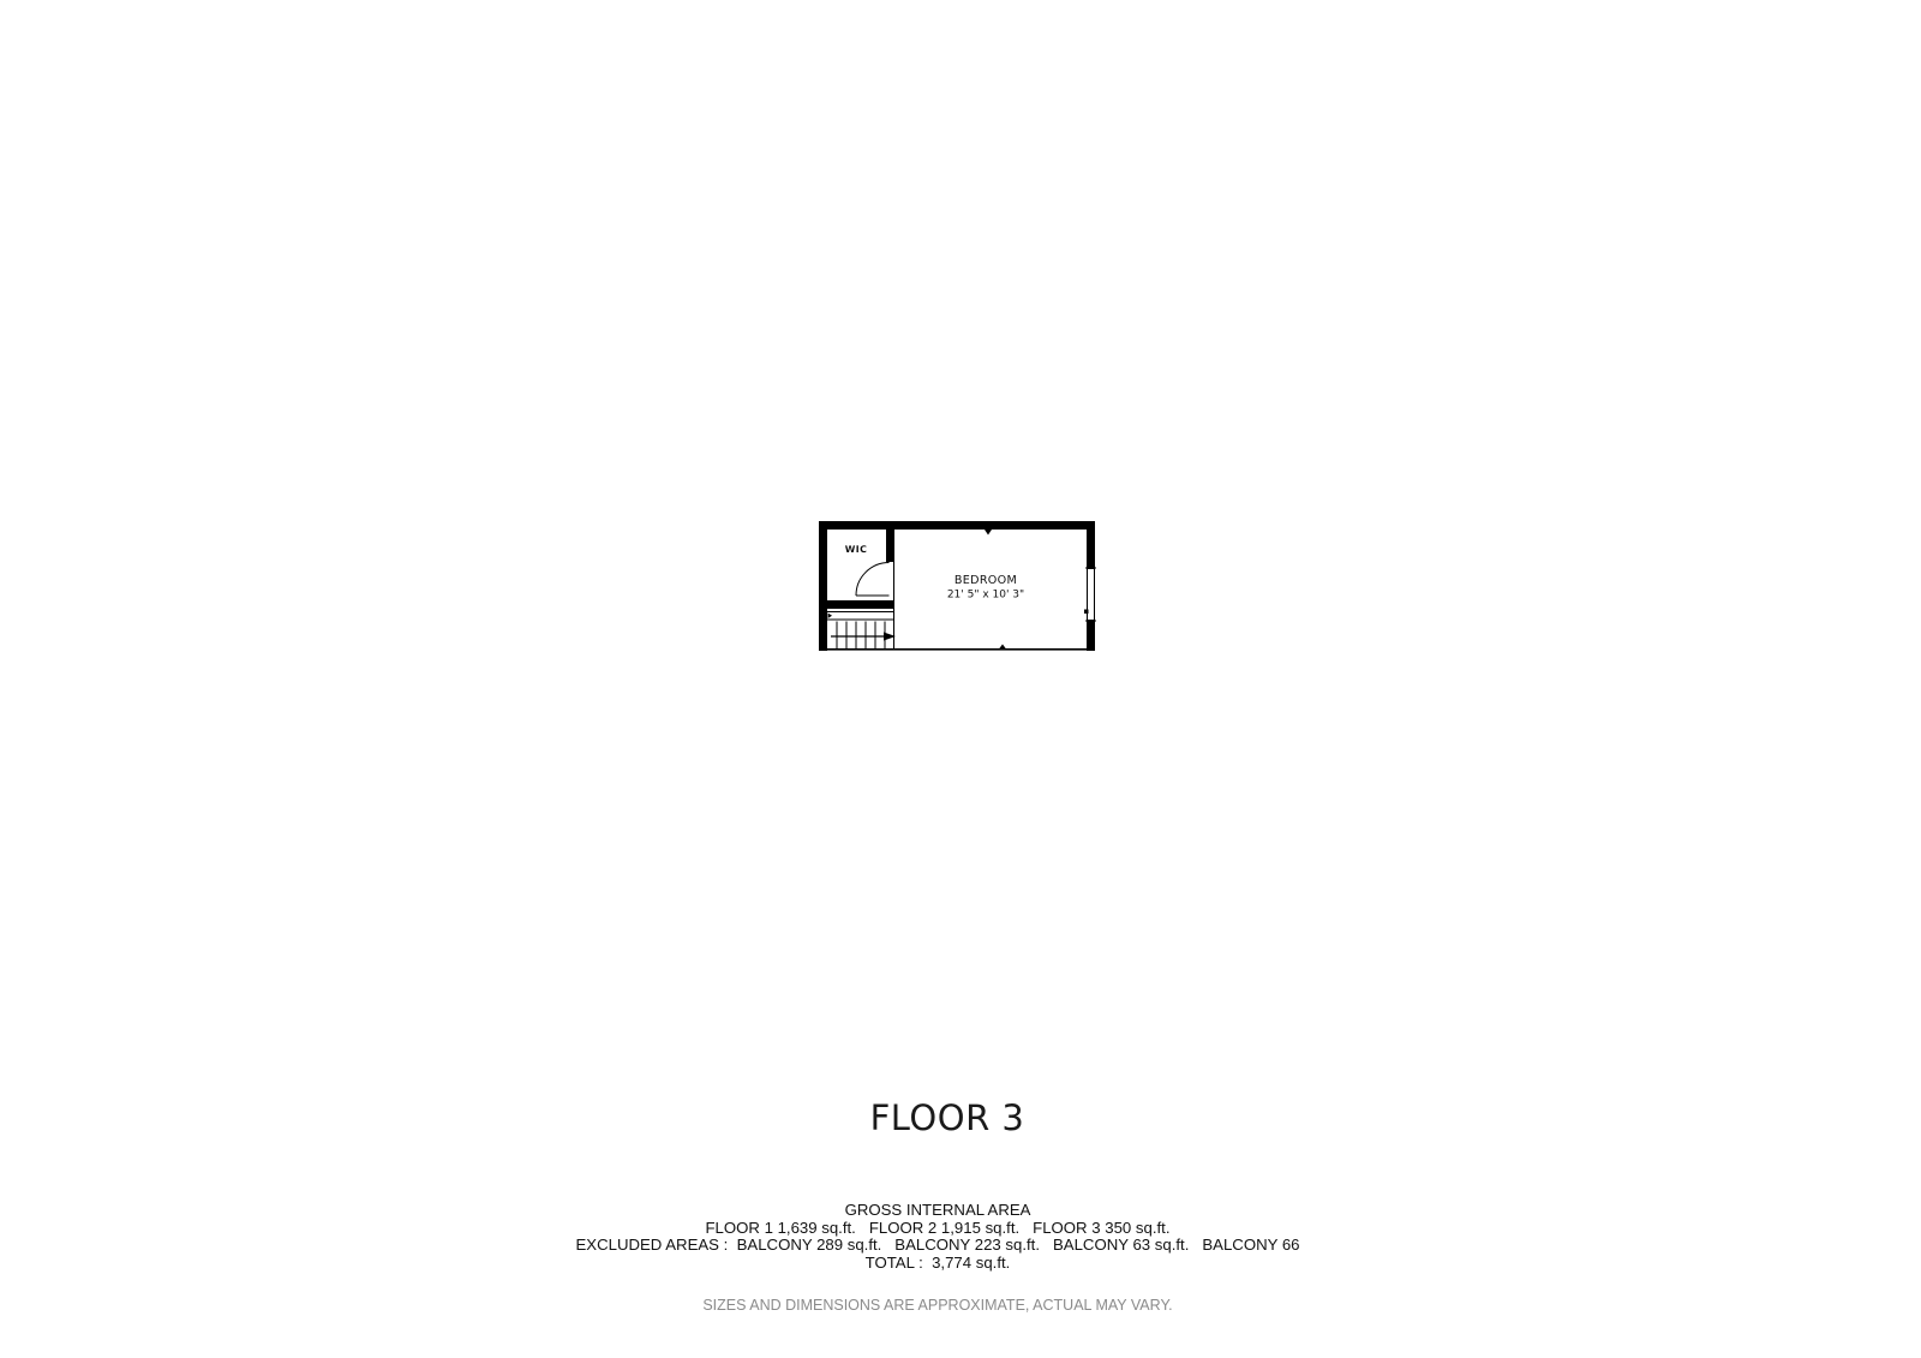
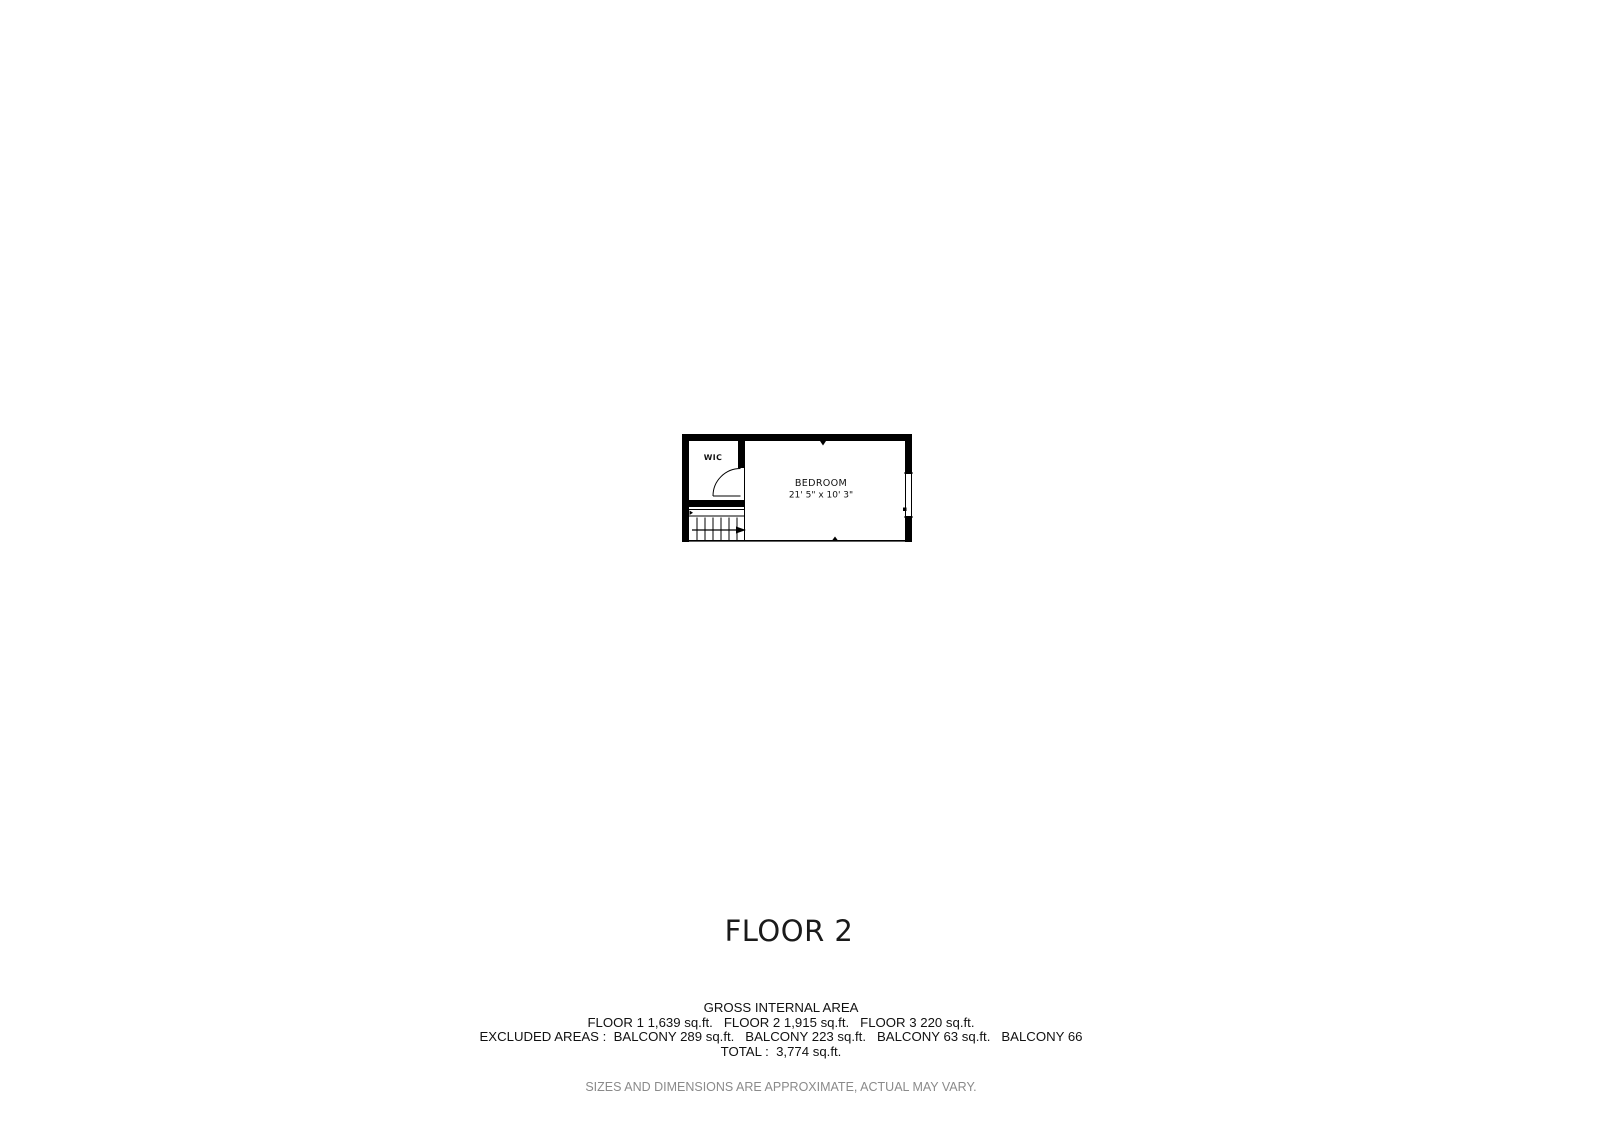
  WIC
  BEDROOM
  21' 5" x 10' 3"
- FLOOR 3
+ FLOOR 2
  GROSS INTERNAL AREA
- FLOOR 1 1,639 sq.ft. FLOOR 2 1,915 sq.ft. FLOOR 3 350 sq.ft.
+ FLOOR 1 1,639 sq.ft. FLOOR 2 1,915 sq.ft. FLOOR 3 220 sq.ft.
  EXCLUDED AREAS : BALCONY 289 sq.ft. BALCONY 223 sq.ft. BALCONY 63 sq.ft. BALCONY 66
  TOTAL : 3,774 sq.ft.
  SIZES AND DIMENSIONS ARE APPROXIMATE, ACTUAL MAY VARY.
